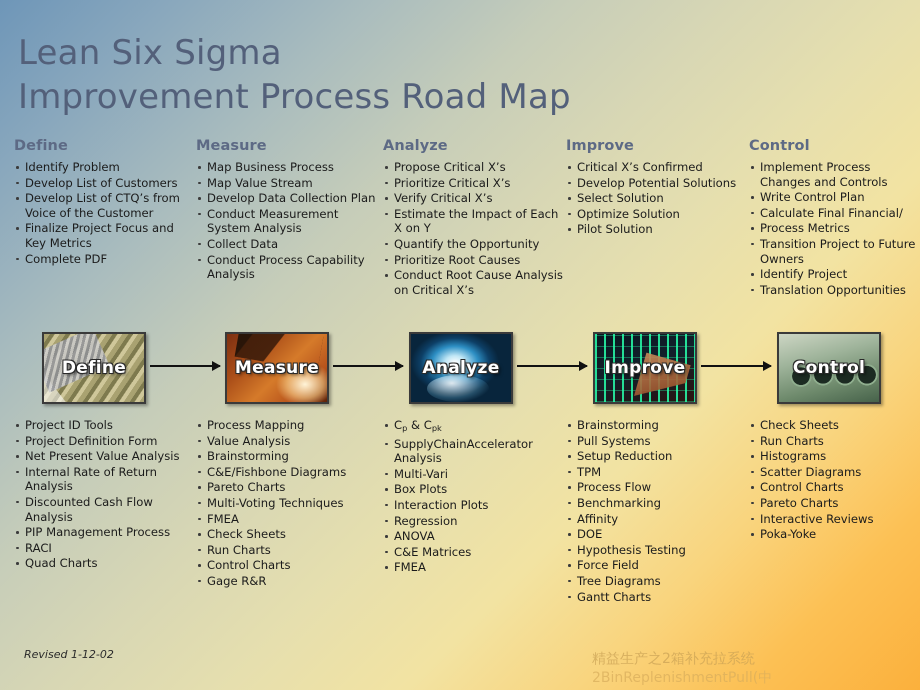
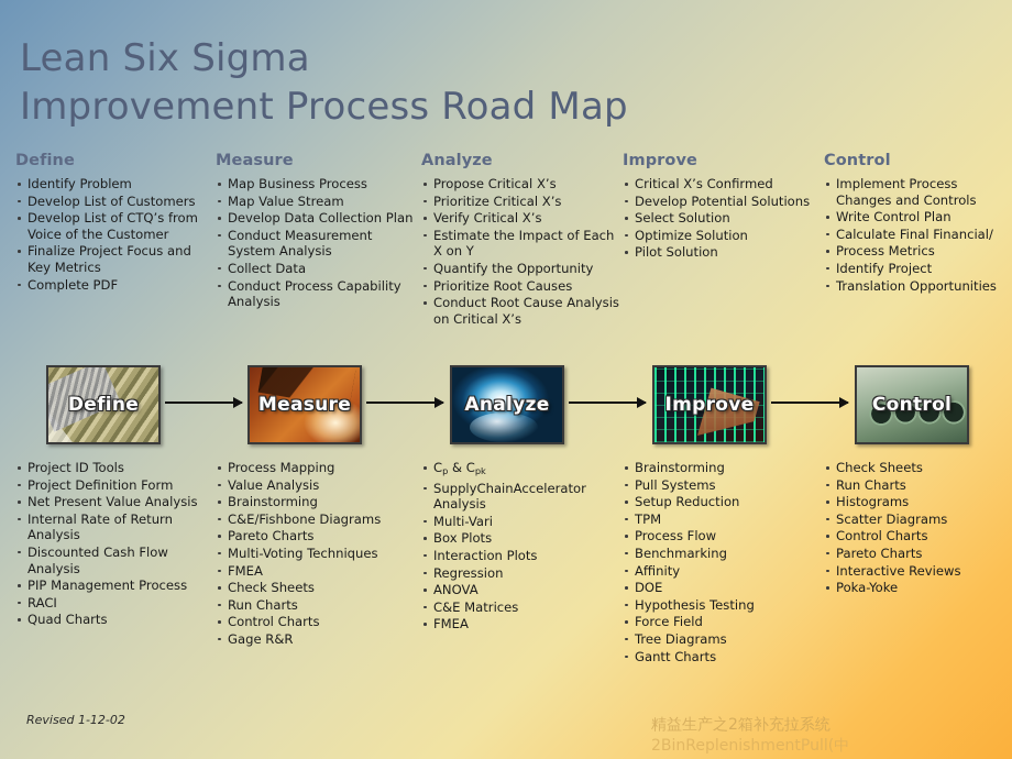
  Lean Six Sigma
  Improvement Process Road Map
  Define
  Identify Problem
  Develop List of Customers
  Develop List of CTQ’s from Voice of the Customer
  Finalize Project Focus and Key Metrics
  Complete PDF
  Project ID Tools
  Project Definition Form
  Net Present Value Analysis
  Internal Rate of Return Analysis
  Discounted Cash Flow Analysis
  PIP Management Process
  RACI
  Quad Charts
  Measure
  Map Business Process
  Map Value Stream
  Develop Data Collection Plan
  Conduct Measurement System Analysis
  Collect Data
  Conduct Process Capability Analysis
  Process Mapping
  Value Analysis
  Brainstorming
  C&E/Fishbone Diagrams
  Pareto Charts
  Multi-Voting Techniques
  FMEA
  Check Sheets
  Run Charts
  Control Charts
  Gage R&R
  Analyze
  Propose Critical X’s
  Prioritize Critical X’s
  Verify Critical X’s
  Estimate the Impact of Each X on Y
  Quantify the Opportunity
  Prioritize Root Causes
  Conduct Root Cause Analysis on Critical X’s
  Cp & Cpk
  SupplyChainAccelerator Analysis
  Multi-Vari
  Box Plots
  Interaction Plots
  Regression
  ANOVA
  C&E Matrices
  FMEA
  Improve
  Critical X’s Confirmed
  Develop Potential Solutions
  Select Solution
  Optimize Solution
  Pilot Solution
  Brainstorming
  Pull Systems
  Setup Reduction
  TPM
  Process Flow
  Benchmarking
  Affinity
  DOE
  Hypothesis Testing
  Force Field
  Tree Diagrams
  Gantt Charts
  Control
  Implement Process Changes and Controls
  Write Control Plan
  Calculate Final Financial/
  Process Metrics
- Transition Project to Future Owners
  Identify Project
  Translation Opportunities
  Check Sheets
  Run Charts
  Histograms
  Scatter Diagrams
  Control Charts
  Pareto Charts
  Interactive Reviews
  Poka-Yoke
  Define
  Measure
  Analyze
  Improve
  Control
  Revised 1-12-02
  精益生产之2箱补充拉系统
  2BinReplenishmentPull(中
